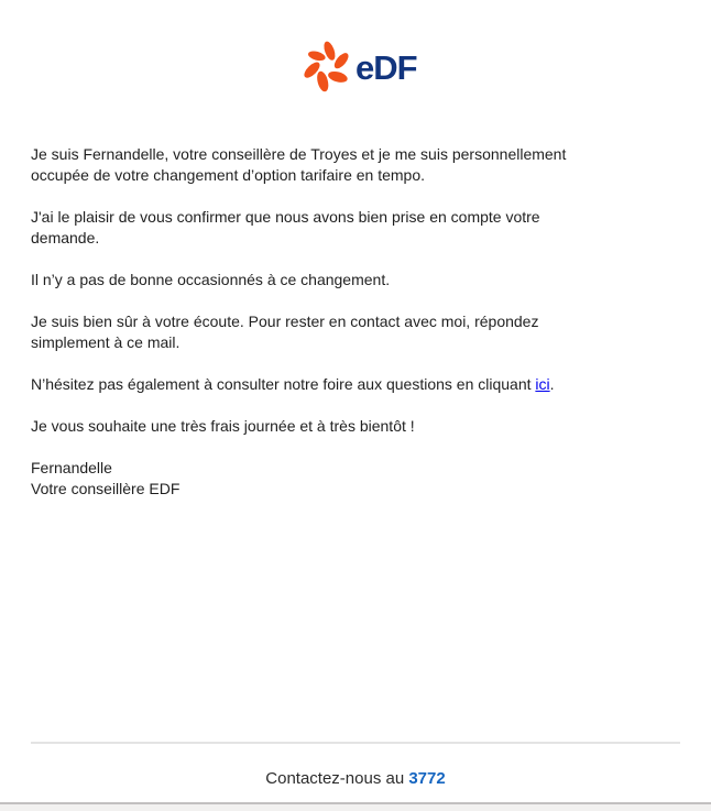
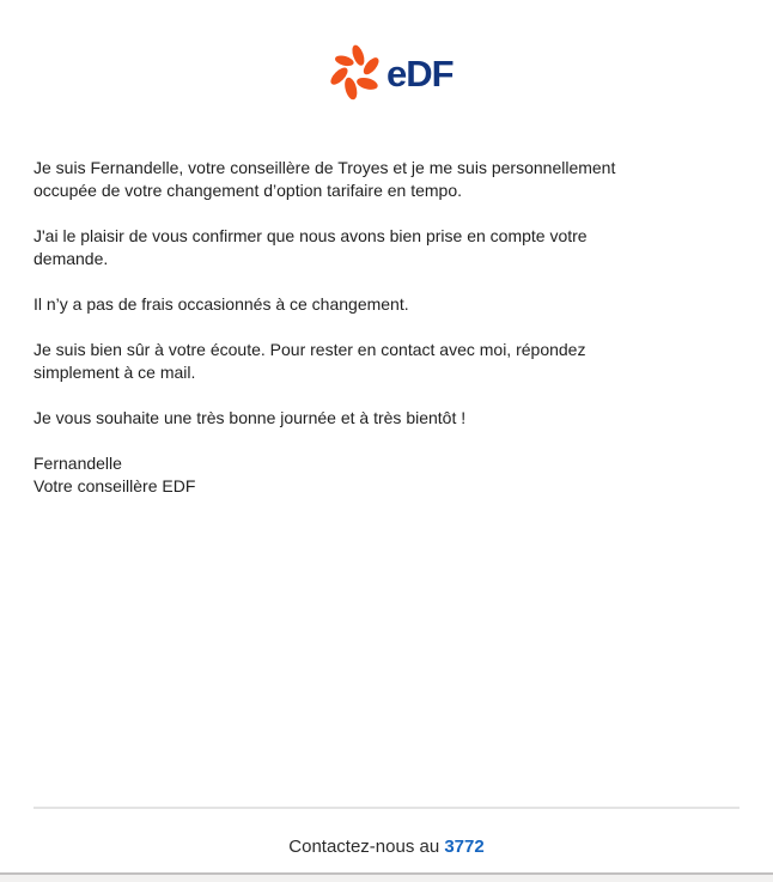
  eDF
  Je suis Fernandelle, votre conseillère de Troyes et je me suis personnellement
  occupée de votre changement d’option tarifaire en tempo.
  J'ai le plaisir de vous confirmer que nous avons bien prise en compte votre
  demande.
- Il n’y a pas de bonne occasionnés à ce changement.
+ Il n’y a pas de frais occasionnés à ce changement.
  Je suis bien sûr à votre écoute. Pour rester en contact avec moi, répondez
  simplement à ce mail.
- N’hésitez pas également à consulter notre foire aux questions en cliquant ici.
- Je vous souhaite une très frais journée et à très bientôt !
+ Je vous souhaite une très bonne journée et à très bientôt !
  Fernandelle
  Votre conseillère EDF
  Contactez-nous au 3772
